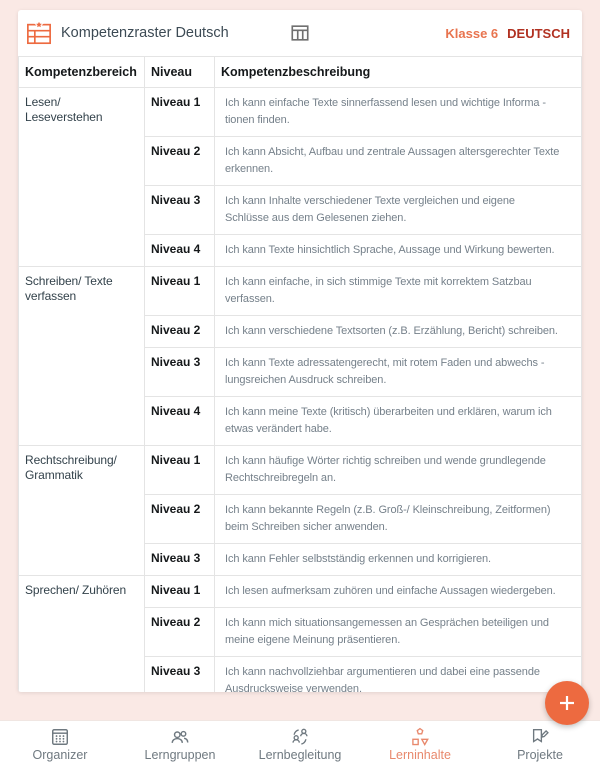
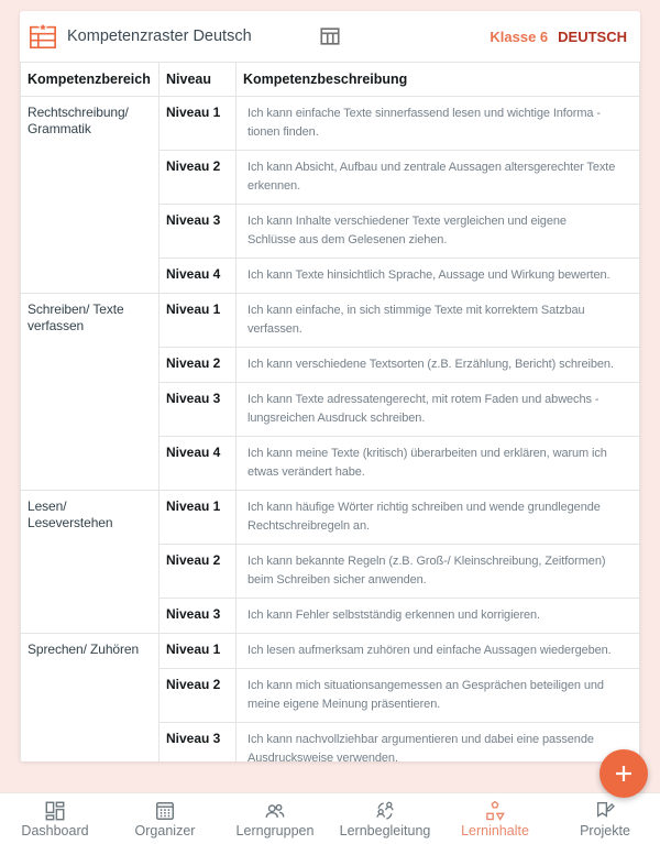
  Kompetenzraster Deutsch
  Klasse 6
  DEUTSCH
  Kompetenzbereich	Niveau	Kompetenzbeschreibung
- Lesen/ Leseverstehen	Niveau 1	Ich kann einfache Texte sinnerfassend lesen und wichtige Informa - tionen finden.
+ Rechtschreibung/ Grammatik	Niveau 1	Ich kann einfache Texte sinnerfassend lesen und wichtige Informa - tionen finden.
  Niveau 2	Ich kann Absicht, Aufbau und zentrale Aussagen altersgerechter Texte erkennen.
  Niveau 3	Ich kann Inhalte verschiedener Texte vergleichen und eigene Schlüsse aus dem Gelesenen ziehen.
  Niveau 4	Ich kann Texte hinsichtlich Sprache, Aussage und Wirkung bewerten.
  Schreiben/ Texte verfassen	Niveau 1	Ich kann einfache, in sich stimmige Texte mit korrektem Satzbau verfassen.
  Niveau 2	Ich kann verschiedene Textsorten (z.B. Erzählung, Bericht) schreiben.
  Niveau 3	Ich kann Texte adressatengerecht, mit rotem Faden und abwechs - lungsreichen Ausdruck schreiben.
  Niveau 4	Ich kann meine Texte (kritisch) überarbeiten und erklären, warum ich etwas verändert habe.
- Rechtschreibung/ Grammatik	Niveau 1	Ich kann häufige Wörter richtig schreiben und wende grundlegende Rechtschreibregeln an.
+ Lesen/ Leseverstehen	Niveau 1	Ich kann häufige Wörter richtig schreiben und wende grundlegende Rechtschreibregeln an.
  Niveau 2	Ich kann bekannte Regeln (z.B. Groß-/ Kleinschreibung, Zeitformen) beim Schreiben sicher anwenden.
  Niveau 3	Ich kann Fehler selbstständig erkennen und korrigieren.
  Sprechen/ Zuhören	Niveau 1	Ich lesen aufmerksam zuhören und einfache Aussagen wiedergeben.
  Niveau 2	Ich kann mich situationsangemessen an Gesprächen beteiligen und meine eigene Meinung präsentieren.
  Niveau 3	Ich kann nachvollziehbar argumentieren und dabei eine passende Ausdrucksweise verwenden.
+ Dashboard
  Organizer
  Lerngruppen
  Lernbegleitung
  Lerninhalte
  Projekte
